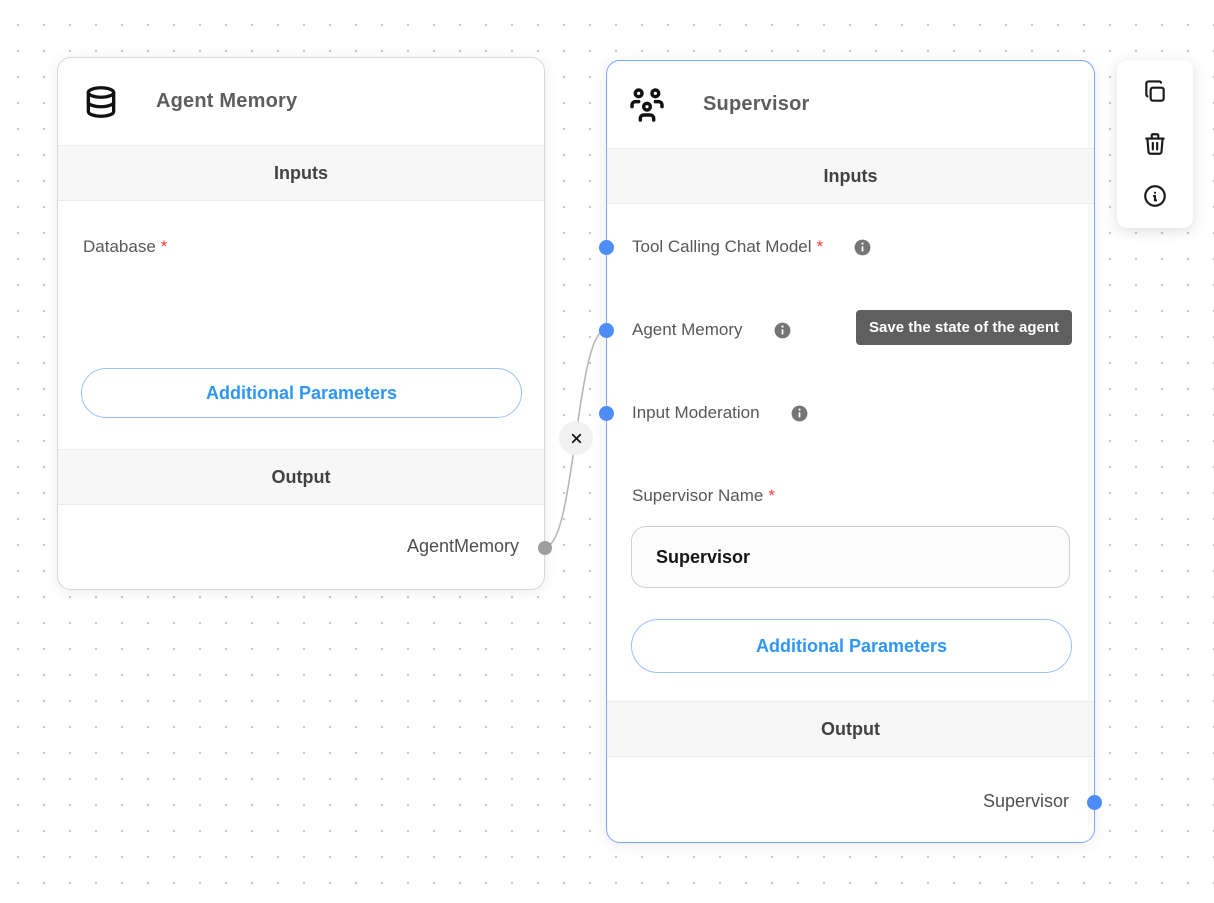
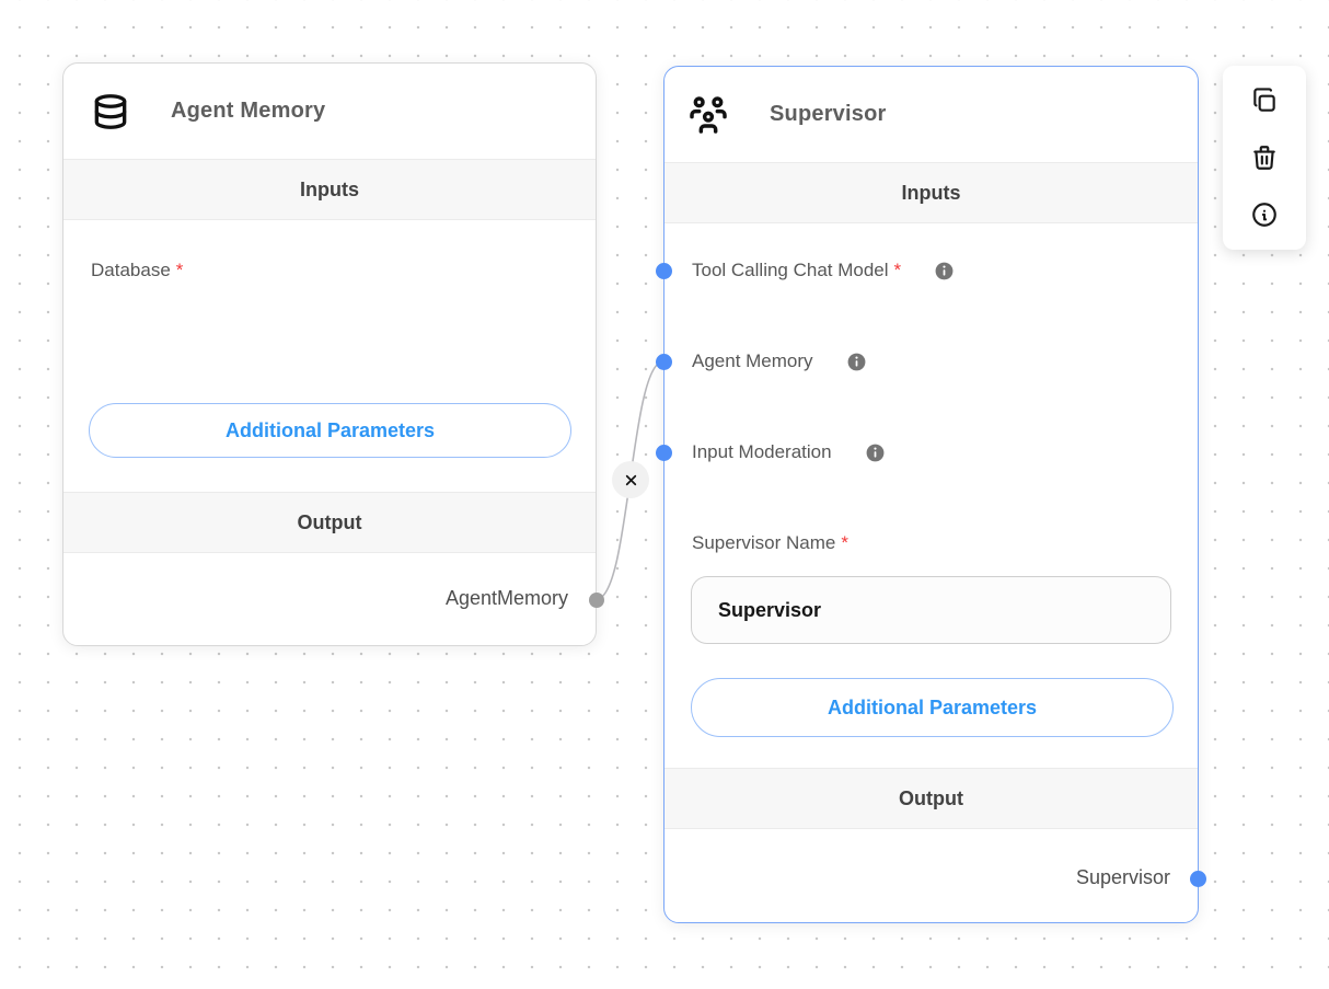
  Agent Memory
  Inputs
  Database
  *
  Additional Parameters
  Output
  AgentMemory
  Supervisor
  Inputs
  Tool Calling Chat Model
  *
  Agent Memory
  Input Moderation
  Supervisor Name
  *
  Supervisor
  Additional Parameters
  Output
  Supervisor
- Save the state of the agent
